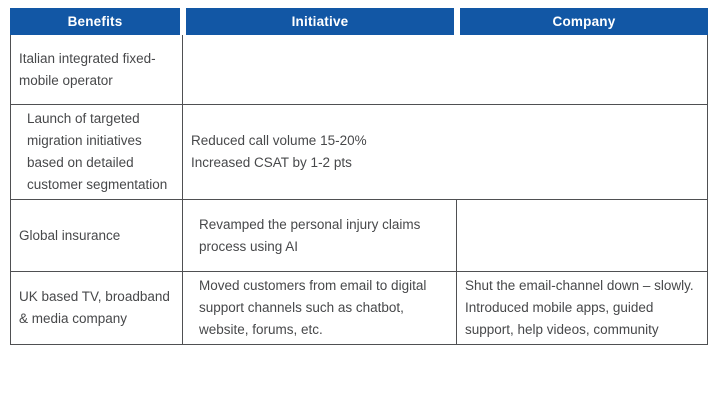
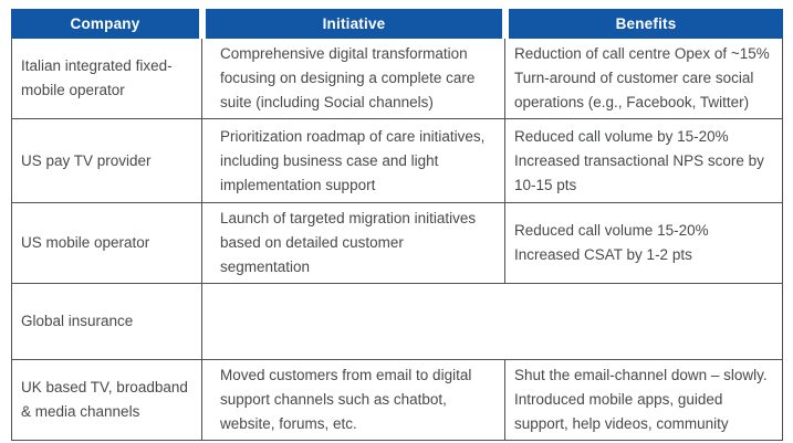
- Benefits
+ Company
  Initiative
- Company
+ Benefits
  Italian integrated fixed-mobile operator
+ Comprehensive digital transformation focusing on designing a complete care suite (including Social channels)
+ Reduction of call centre Opex of ~15%
+ Turn-around of customer care social operations (e.g., Facebook, Twitter)
+ US pay TV provider
+ Prioritization roadmap of care initiatives, including business case and light implementation support
+ Reduced call volume by 15-20%
+ Increased transactional NPS score by 10-15 pts
+ US mobile operator
  Launch of targeted migration initiatives based on detailed customer segmentation
  Reduced call volume 15-20%
  Increased CSAT by 1-2 pts
  Global insurance
- Revamped the personal injury claims process using AI
- UK based TV, broadband & media company
+ UK based TV, broadband & media channels
  Moved customers from email to digital support channels such as chatbot, website, forums, etc.
  Shut the email-channel down – slowly.
  Introduced mobile apps, guided support, help videos, community
